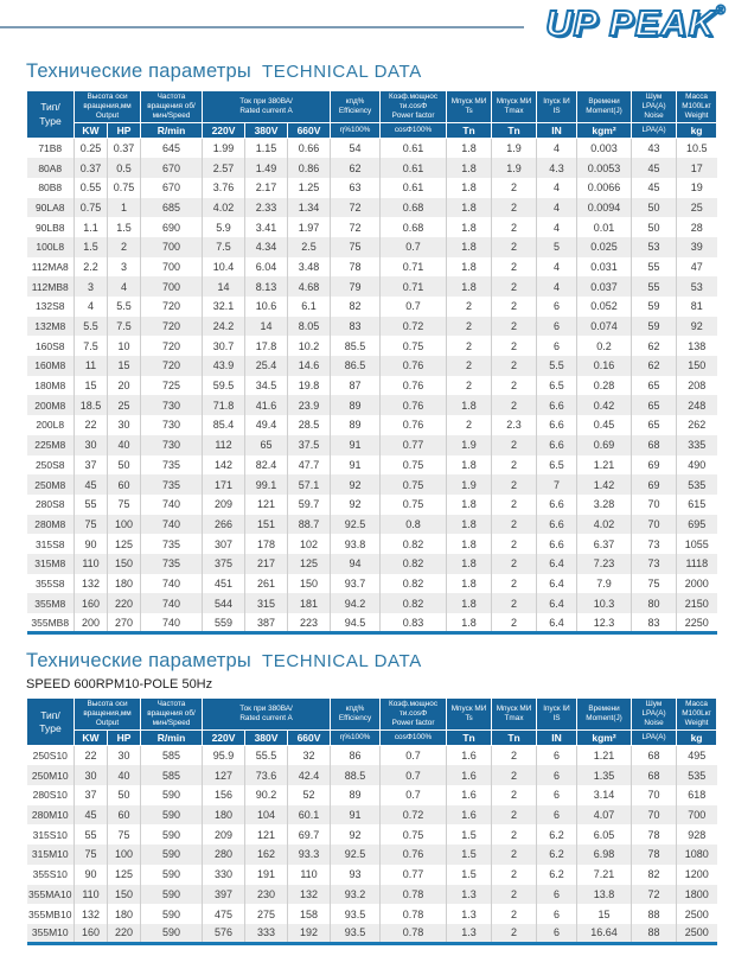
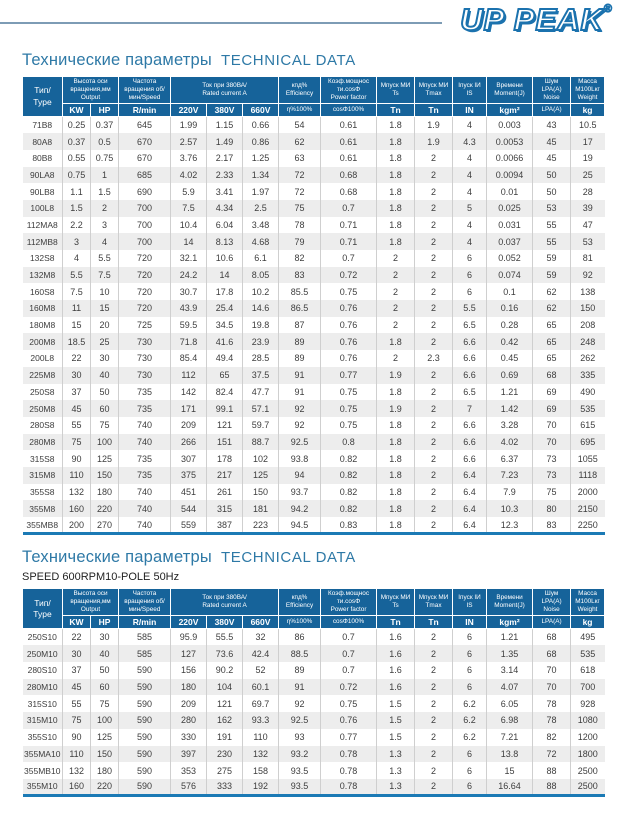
  UP PEAK®
  Технические параметры TECHNICAL DATA
  71B8	0.25	0.37	645	1.99	1.15	0.66	54	0.61	1.8	1.9	4	0.003	43	10.5
  80A8	0.37	0.5	670	2.57	1.49	0.86	62	0.61	1.8	1.9	4.3	0.0053	45	17
  80B8	0.55	0.75	670	3.76	2.17	1.25	63	0.61	1.8	2	4	0.0066	45	19
  90LA8	0.75	1	685	4.02	2.33	1.34	72	0.68	1.8	2	4	0.0094	50	25
  90LB8	1.1	1.5	690	5.9	3.41	1.97	72	0.68	1.8	2	4	0.01	50	28
  100L8	1.5	2	700	7.5	4.34	2.5	75	0.7	1.8	2	5	0.025	53	39
  112MA8	2.2	3	700	10.4	6.04	3.48	78	0.71	1.8	2	4	0.031	55	47
  112MB8	3	4	700	14	8.13	4.68	79	0.71	1.8	2	4	0.037	55	53
  132S8	4	5.5	720	32.1	10.6	6.1	82	0.7	2	2	6	0.052	59	81
  132M8	5.5	7.5	720	24.2	14	8.05	83	0.72	2	2	6	0.074	59	92
- 160S8	7.5	10	720	30.7	17.8	10.2	85.5	0.75	2	2	6	0.2	62	138
+ 160S8	7.5	10	720	30.7	17.8	10.2	85.5	0.75	2	2	6	0.1	62	138
  160M8	11	15	720	43.9	25.4	14.6	86.5	0.76	2	2	5.5	0.16	62	150
  180M8	15	20	725	59.5	34.5	19.8	87	0.76	2	2	6.5	0.28	65	208
  200M8	18.5	25	730	71.8	41.6	23.9	89	0.76	1.8	2	6.6	0.42	65	248
  200L8	22	30	730	85.4	49.4	28.5	89	0.76	2	2.3	6.6	0.45	65	262
  225M8	30	40	730	112	65	37.5	91	0.77	1.9	2	6.6	0.69	68	335
  250S8	37	50	735	142	82.4	47.7	91	0.75	1.8	2	6.5	1.21	69	490
  250M8	45	60	735	171	99.1	57.1	92	0.75	1.9	2	7	1.42	69	535
  280S8	55	75	740	209	121	59.7	92	0.75	1.8	2	6.6	3.28	70	615
  280M8	75	100	740	266	151	88.7	92.5	0.8	1.8	2	6.6	4.02	70	695
  315S8	90	125	735	307	178	102	93.8	0.82	1.8	2	6.6	6.37	73	1055
  315M8	110	150	735	375	217	125	94	0.82	1.8	2	6.4	7.23	73	1118
  355S8	132	180	740	451	261	150	93.7	0.82	1.8	2	6.4	7.9	75	2000
  355M8	160	220	740	544	315	181	94.2	0.82	1.8	2	6.4	10.3	80	2150
  355MB8	200	270	740	559	387	223	94.5	0.83	1.8	2	6.4	12.3	83	2250
  Технические параметры TECHNICAL DATA
  SPEED 600RPM10-POLE 50Hz
  250S10	22	30	585	95.9	55.5	32	86	0.7	1.6	2	6	1.21	68	495
  250M10	30	40	585	127	73.6	42.4	88.5	0.7	1.6	2	6	1.35	68	535
  280S10	37	50	590	156	90.2	52	89	0.7	1.6	2	6	3.14	70	618
  280M10	45	60	590	180	104	60.1	91	0.72	1.6	2	6	4.07	70	700
  315S10	55	75	590	209	121	69.7	92	0.75	1.5	2	6.2	6.05	78	928
  315M10	75	100	590	280	162	93.3	92.5	0.76	1.5	2	6.2	6.98	78	1080
  355S10	90	125	590	330	191	110	93	0.77	1.5	2	6.2	7.21	82	1200
  355MA10	110	150	590	397	230	132	93.2	0.78	1.3	2	6	13.8	72	1800
- 355MB10	132	180	590	475	275	158	93.5	0.78	1.3	2	6	15	88	2500
+ 355MB10	132	180	590	353	275	158	93.5	0.78	1.3	2	6	15	88	2500
  355M10	160	220	590	576	333	192	93.5	0.78	1.3	2	6	16.64	88	2500
